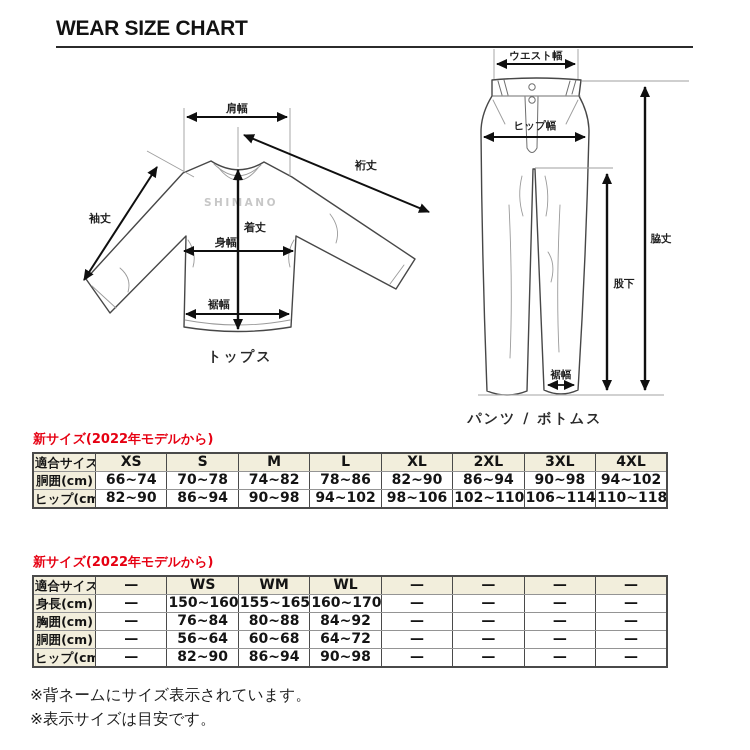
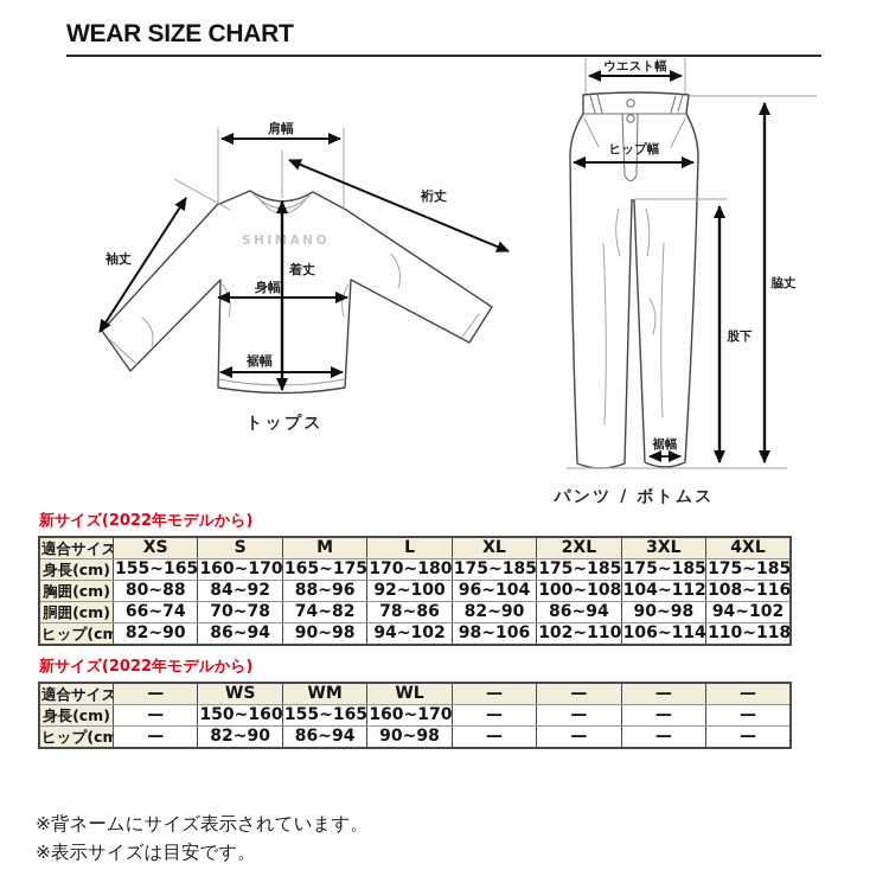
  WEAR SIZE CHART
  SHIANO
  肩幅
  裄丈
  袖丈
  着丈
  身幅
  裾幅
  トップス
  ウエスト幅
  ヒップ幅
  股下
  脇丈
  裾幅
  パンツ / ボトムス
  新サイズ(2022年モデルから)
  適合サイズ	XS	S	M	L	XL	2XL	3XL	4XL
+ 身長(cm)	155~165	160~170	165~175	170~180	175~185	175~185	175~185	175~185
+ 胸囲(cm)	80~88	84~92	88~96	92~100	96~104	100~108	104~112	108~116
  胴囲(cm)	66~74	70~78	74~82	78~86	82~90	86~94	90~98	94~102
  ヒップ(cm	82~90	86~94	90~98	94~102	98~106	102~110	106~114	110~118
  新サイズ(2022年モデルから)
  適合サイズ	—	WS	WM	WL	—	—	—	—
  身長(cm)	—	150~160	155~165	160~170	—	—	—	—
- 胸囲(cm)	—	76~84	80~88	84~92	—	—	—	—
- 胴囲(cm)	—	56~64	60~68	64~72	—	—	—	—
  ヒップ(cm	—	82~90	86~94	90~98	—	—	—	—
  ※背ネームにサイズ表示されています。
  ※表示サイズは目安です。
